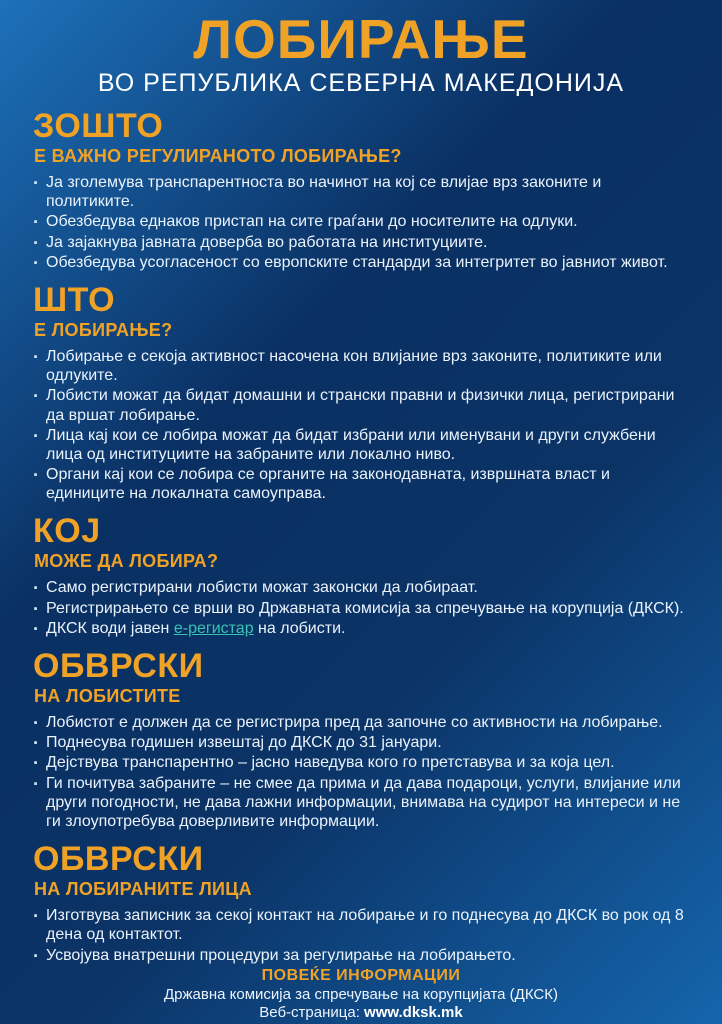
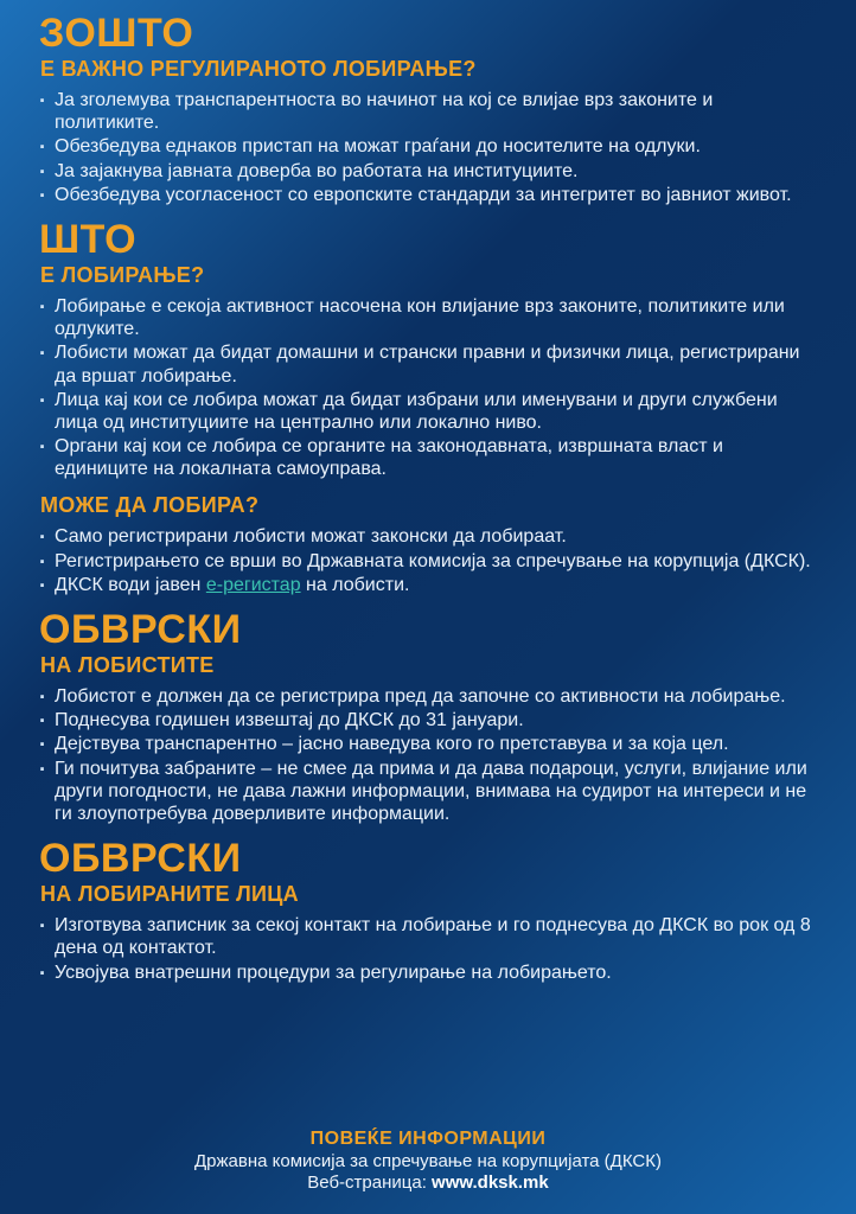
- ЛОБИРАЊЕ
- ВО РЕПУБЛИКА СЕВЕРНА МАКЕДОНИЈА
  ЗОШТО
  Е ВАЖНО РЕГУЛИРАНОТО ЛОБИРАЊЕ?
  Ја зголемува транспарентноста во начинот на кој се влијае врз законите и политиките.
- Обезбедува еднаков пристап на сите граѓани до носителите на одлуки.
+ Обезбедува еднаков пристап на можат граѓани до носителите на одлуки.
  Ја зајакнува јавната доверба во работата на институциите.
  Обезбедува усогласеност со европските стандарди за интегритет во јавниот живот.
  ШТО
  Е ЛОБИРАЊЕ?
  Лобирање е секоја активност насочена кон влијание врз законите, политиките или одлуките.
  Лобисти можат да бидат домашни и странски правни и физички лица, регистрирани да вршат лобирање.
- Лица кај кои се лобира можат да бидат избрани или именувани и други службени лица од институциите на забраните или локално ниво.
+ Лица кај кои се лобира можат да бидат избрани или именувани и други службени лица од институциите на централно или локално ниво.
  Органи кај кои се лобира се органите на законодавната, извршната власт и единиците на локалната самоуправа.
- КОЈ
  МОЖЕ ДА ЛОБИРА?
  Само регистрирани лобисти можат законски да лобираат.
  Регистрирањето се врши во Државната комисија за спречување на корупција (ДКСК).
  ДКСК води јавен е-регистар на лобисти.
  ОБВРСКИ
  НА ЛОБИСТИТЕ
  Лобистот е должен да се регистрира пред да започне со активности на лобирање.
  Поднесува годишен извештај до ДКСК до 31 јануари.
  Дејствува транспарентно – јасно наведува кого го претставува и за која цел.
  Ги почитува забраните – не смее да прима и да дава подароци, услуги, влијание или други погодности, не дава лажни информации, внимава на судирот на интереси и не ги злоупотребува доверливите информации.
  ОБВРСКИ
  НА ЛОБИРАНИТЕ ЛИЦА
  Изготвува записник за секој контакт на лобирање и го поднесува до ДКСК во рок од 8 дена од контактот.
  Усвојува внатрешни процедури за регулирање на лобирањето.
  ПОВЕЌЕ ИНФОРМАЦИИ
  Државна комисија за спречување на корупцијата (ДКСК)
  Веб-страница: www.dksk.mk
